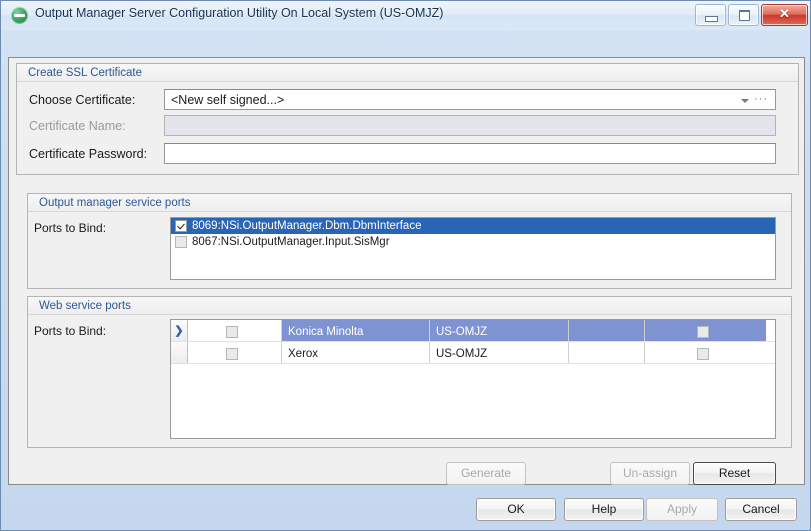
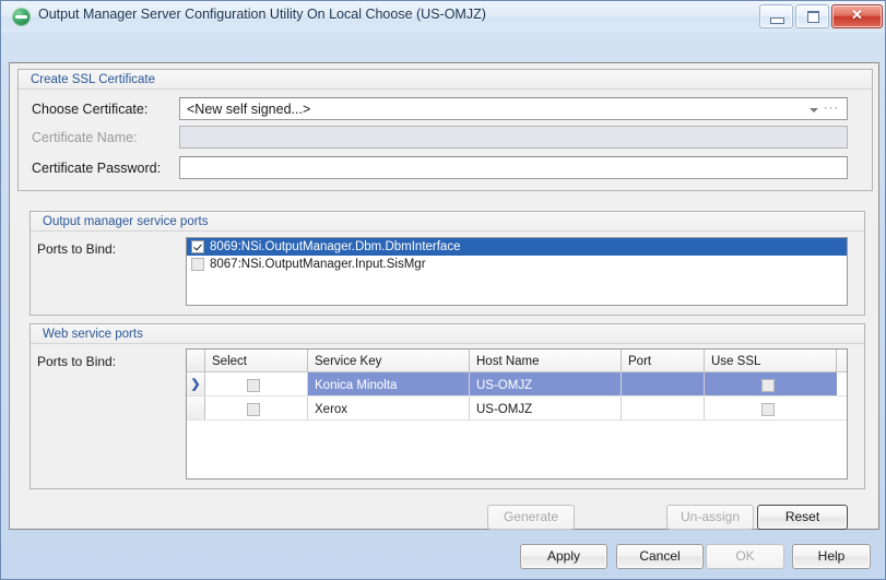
- Output Manager Server Configuration Utility On Local System (US-OMJZ)
+ Output Manager Server Configuration Utility On Local Choose (US-OMJZ)
  ✕
  Create SSL Certificate
  Choose Certificate:
  <New self signed...>
  ···
  Certificate Name:
  Certificate Password:
  Output manager service ports
  Ports to Bind:
  8069:NSi.OutputManager.Dbm.DbmInterface
  8067:NSi.OutputManager.Input.SisMgr
  Web service ports
  Ports to Bind:
+ Select
+ Service Key
+ Host Name
+ Port
+ Use SSL
  ❯
  Konica Minolta
  US-OMJZ
  Xerox
  US-OMJZ
  Generate
  Un-assign
  Reset
- OK
+ Apply
- Help
+ Cancel
- Apply
+ OK
- Cancel
+ Help
